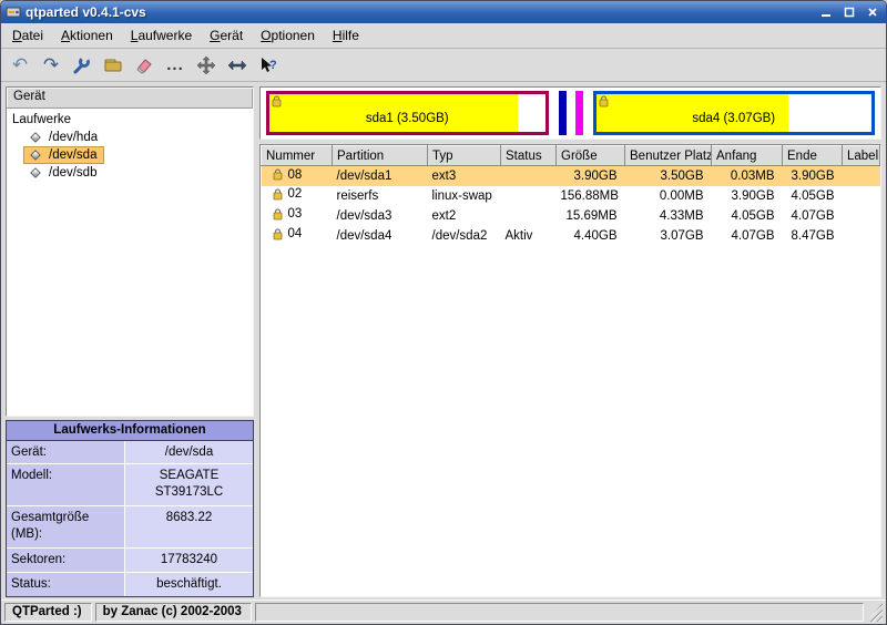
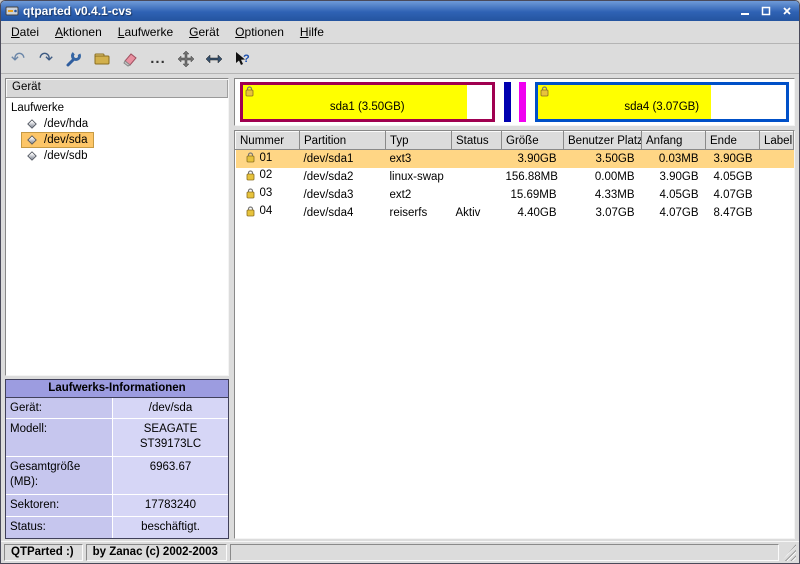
  qtparted v0.4.1-cvs
  Datei
  Aktionen
  Laufwerke
  Gerät
  Optionen
  Hilfe
  ↶
  ↷
  ...
  ?
  Gerät
  Laufwerke
  /dev/hda
  /dev/sda
  /dev/sdb
  Laufwerks-Informationen
  Gerät:
  /dev/sda
  Modell:
  SEAGATE ST39173LC
  Gesamtgröße (MB):
- 8683.22
+ 6963.67
  Sektoren:
  17783240
  Status:
  beschäftigt.
  sda1 (3.50GB)
  sda4 (3.07GB)
  Nummer	Partition	Typ	Status	Größe	Benutzer Platz	Anfang	Ende	Label
- 08	/dev/sda1	ext3		3.90GB	3.50GB	0.03MB	3.90GB
+ 01	/dev/sda1	ext3		3.90GB	3.50GB	0.03MB	3.90GB
- 02	reiserfs	linux-swap		156.88MB	0.00MB	3.90GB	4.05GB
+ 02	/dev/sda2	linux-swap		156.88MB	0.00MB	3.90GB	4.05GB
  03	/dev/sda3	ext2		15.69MB	4.33MB	4.05GB	4.07GB
- 04	/dev/sda4	/dev/sda2	Aktiv	4.40GB	3.07GB	4.07GB	8.47GB
+ 04	/dev/sda4	reiserfs	Aktiv	4.40GB	3.07GB	4.07GB	8.47GB
  QTParted :)
  by Zanac (c) 2002-2003
